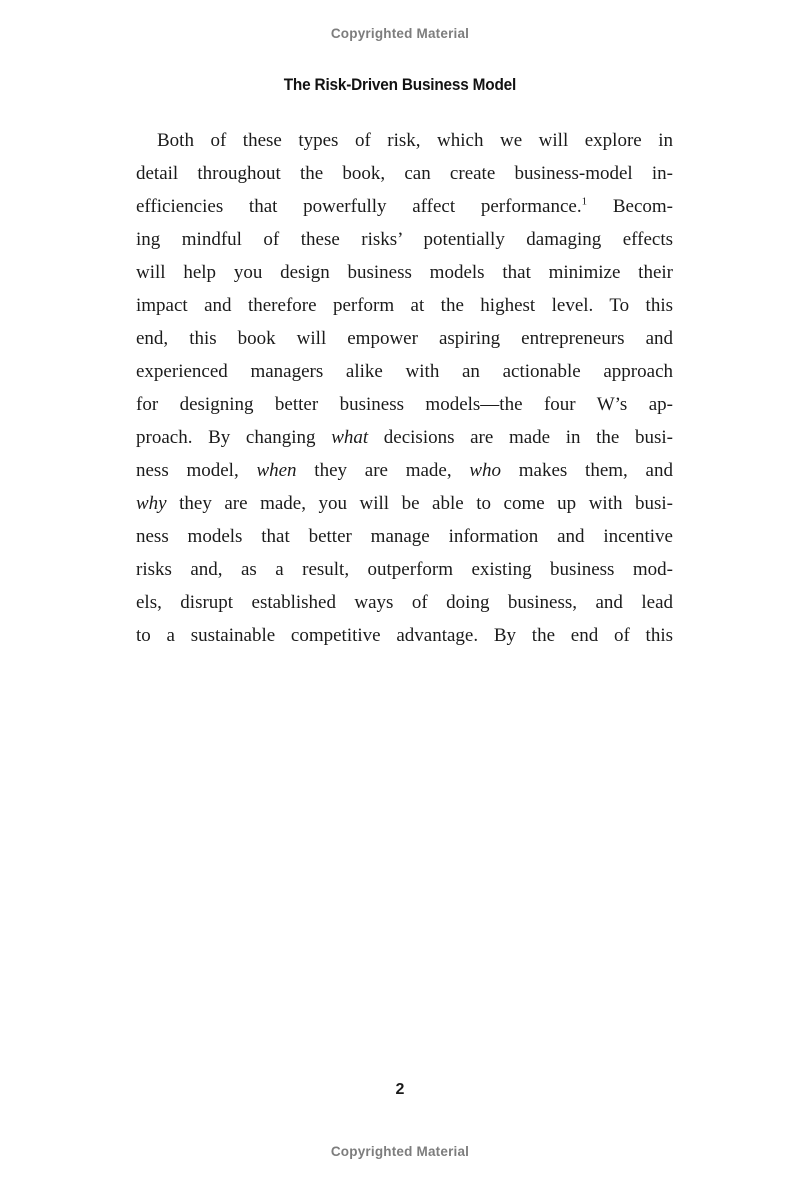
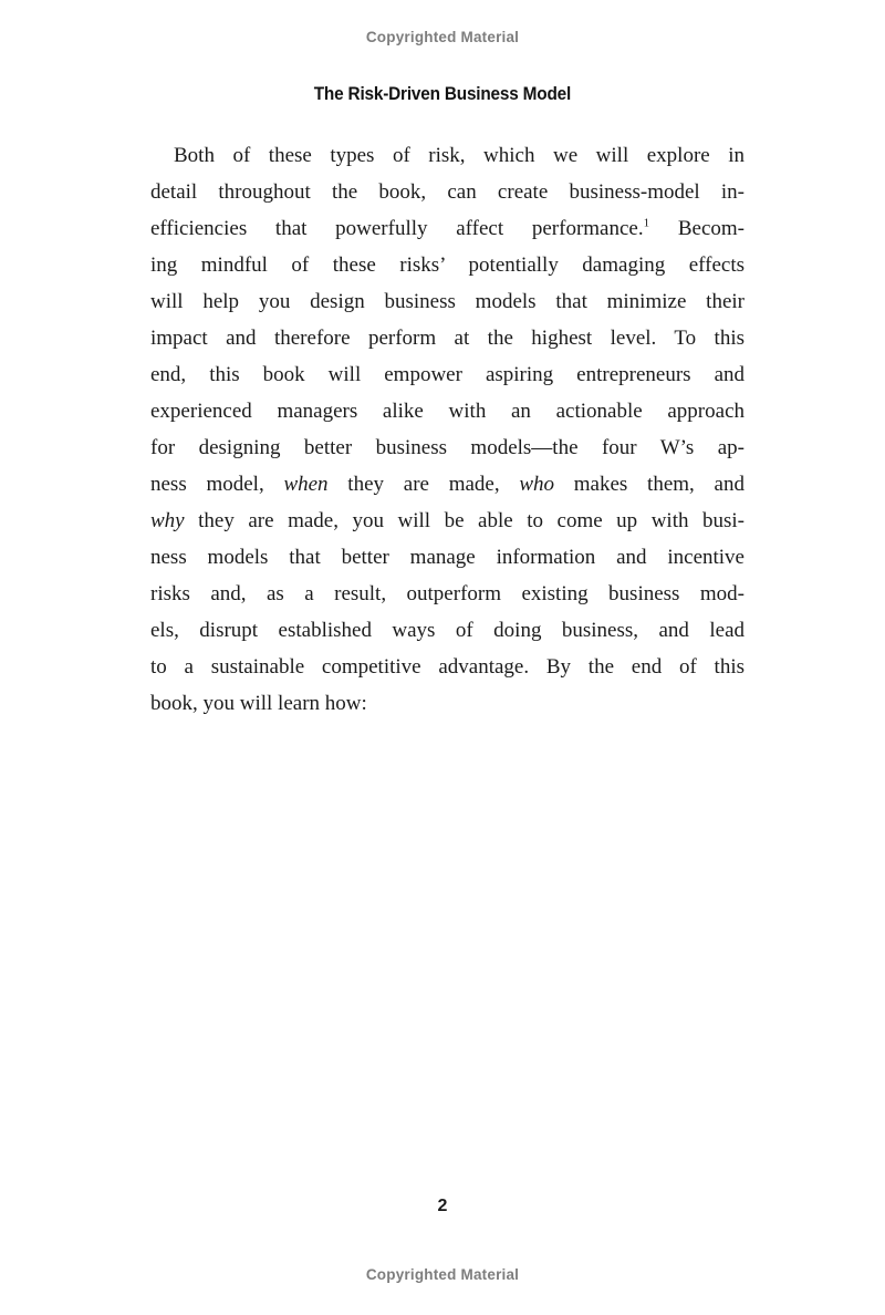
  Copyrighted Material
  The Risk-Driven Business Model
  Both of these types of risk, which we will explore in
  detail throughout the book, can create business-model in-
  efficiencies that powerfully affect performance.1 Becom-
  ing mindful of these risks’ potentially damaging effects
  will help you design business models that minimize their
  impact and therefore perform at the highest level. To this
  end, this book will empower aspiring entrepreneurs and
  experienced managers alike with an actionable approach
  for designing better business models—the four W’s ap-
- proach. By changing what decisions are made in the busi-
  ness model, when they are made, who makes them, and
  why they are made, you will be able to come up with busi-
  ness models that better manage information and incentive
  risks and, as a result, outperform existing business mod-
  els, disrupt established ways of doing business, and lead
  to a sustainable competitive advantage. By the end of this
+ book, you will learn how:
  2
  Copyrighted Material
